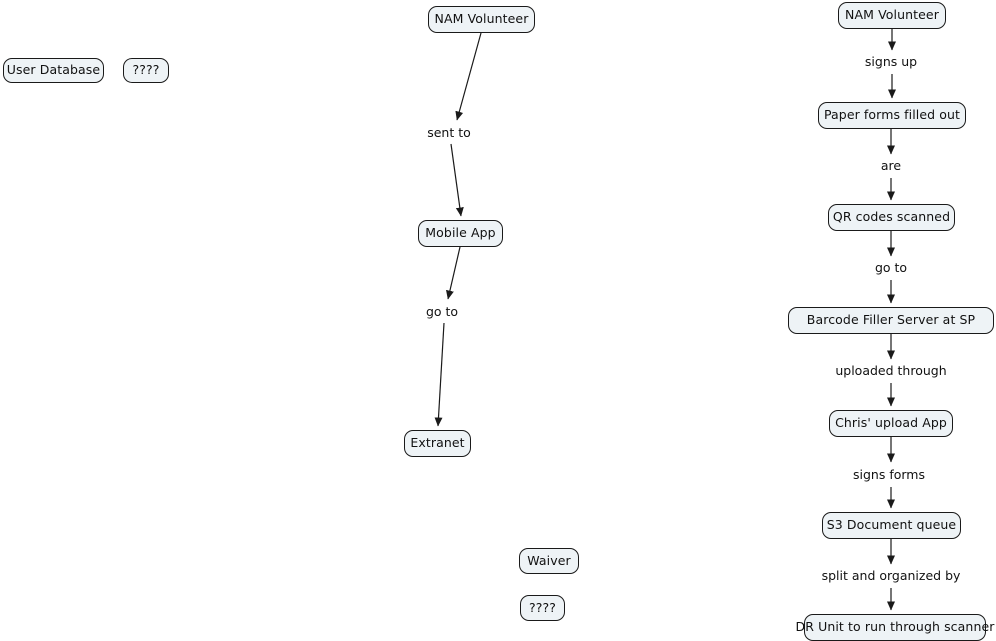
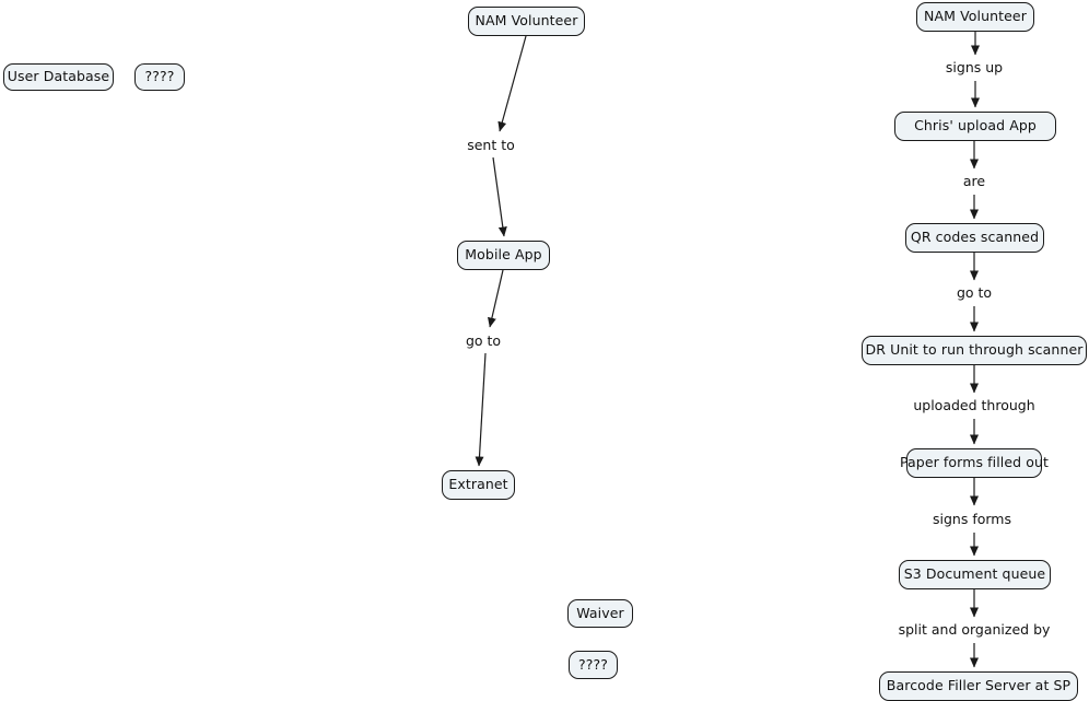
  User Database
  ????
  NAM Volunteer
  Mobile App
  Extranet
  Waiver
  ????
  NAM Volunteer
- Paper forms filled out
+ Chris' upload App
  QR codes scanned
- Barcode Filler Server at SP
+ DR Unit to run through scanner
- Chris' upload App
+ Paper forms filled out
  S3 Document queue
- DR Unit to run through scanner
+ Barcode Filler Server at SP
  sent to
  go to
  signs up
  are
  go to
  uploaded through
  signs forms
  split and organized by
